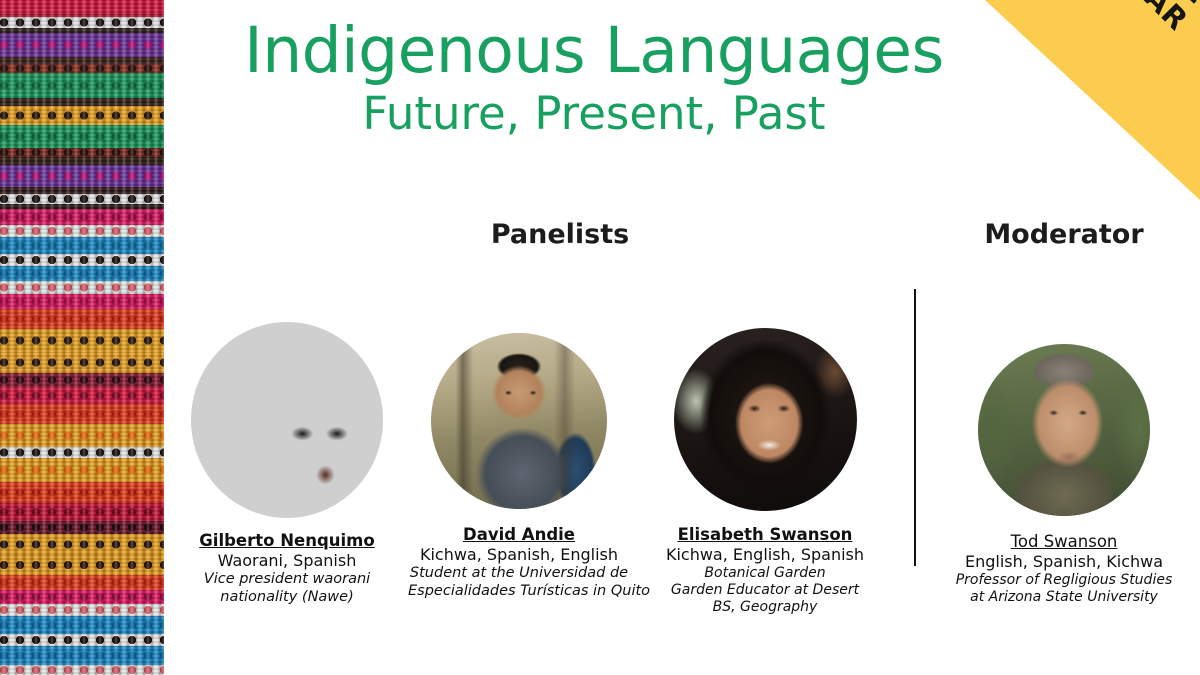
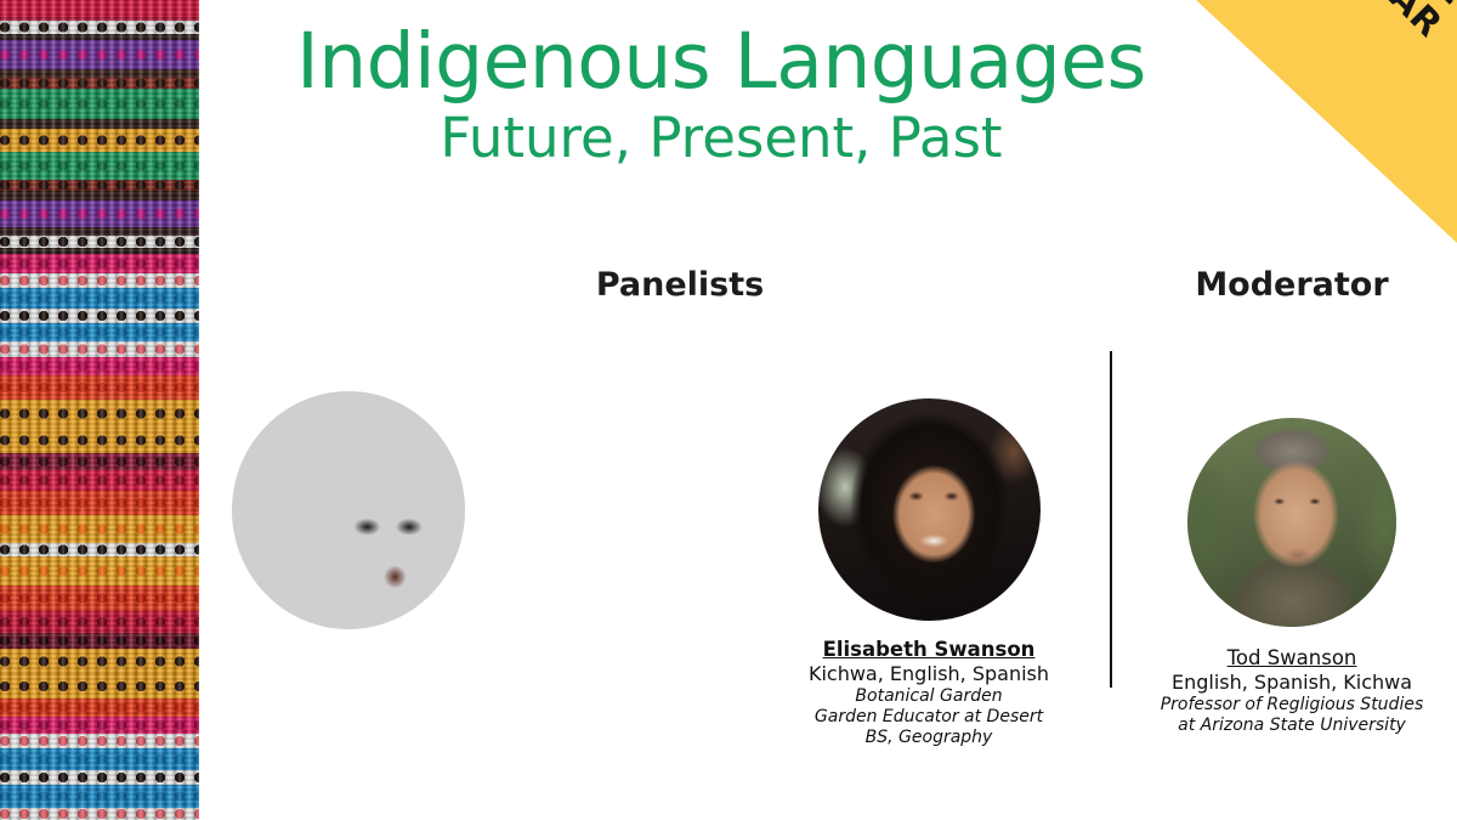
  Indigenous Languages
  Future, Present, Past
  Panelists
  Moderator
- Gilberto Nenquimo
- Waorani, Spanish
- Vice president waorani
- nationality (Nawe)
- David Andie
- Kichwa, Spanish, English
- Student at the Universidad de
- Especialidades Turísticas in Quito
  Elisabeth Swanson
  Kichwa, English, Spanish
  Botanical Garden
  Garden Educator at Desert
  BS, Geography
  Tod Swanson
  English, Spanish, Kichwa
  Professor of Regligious Studies
  at Arizona State University
